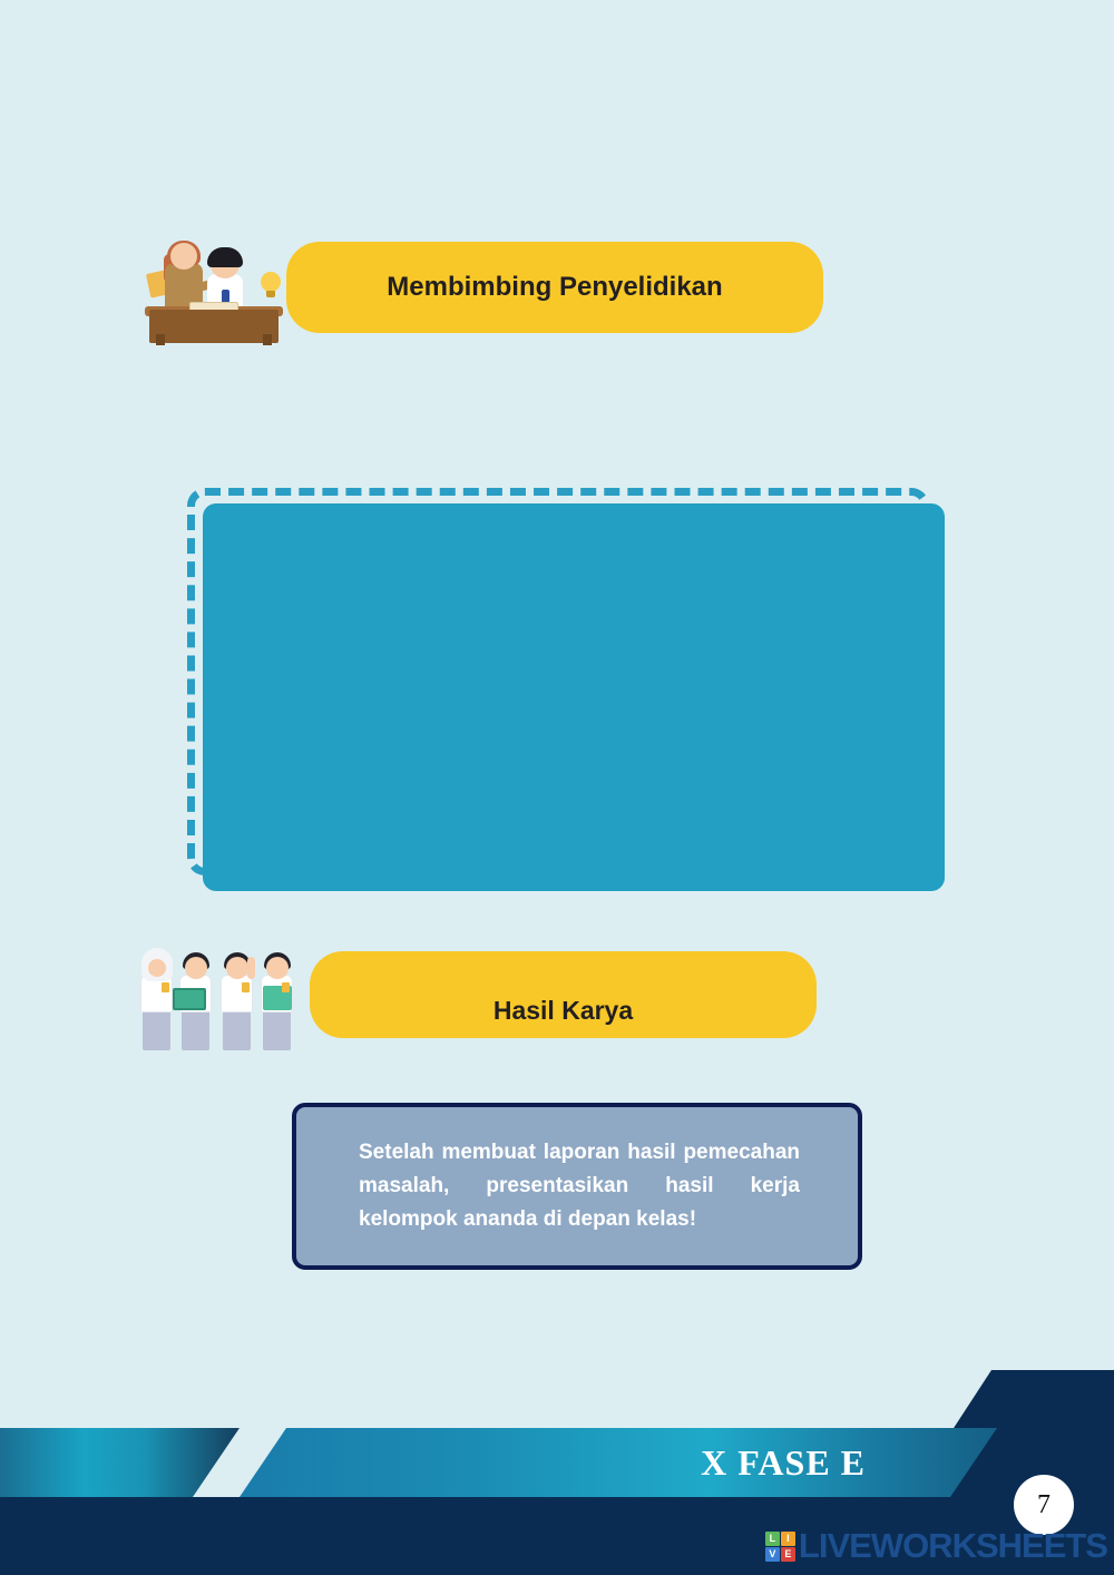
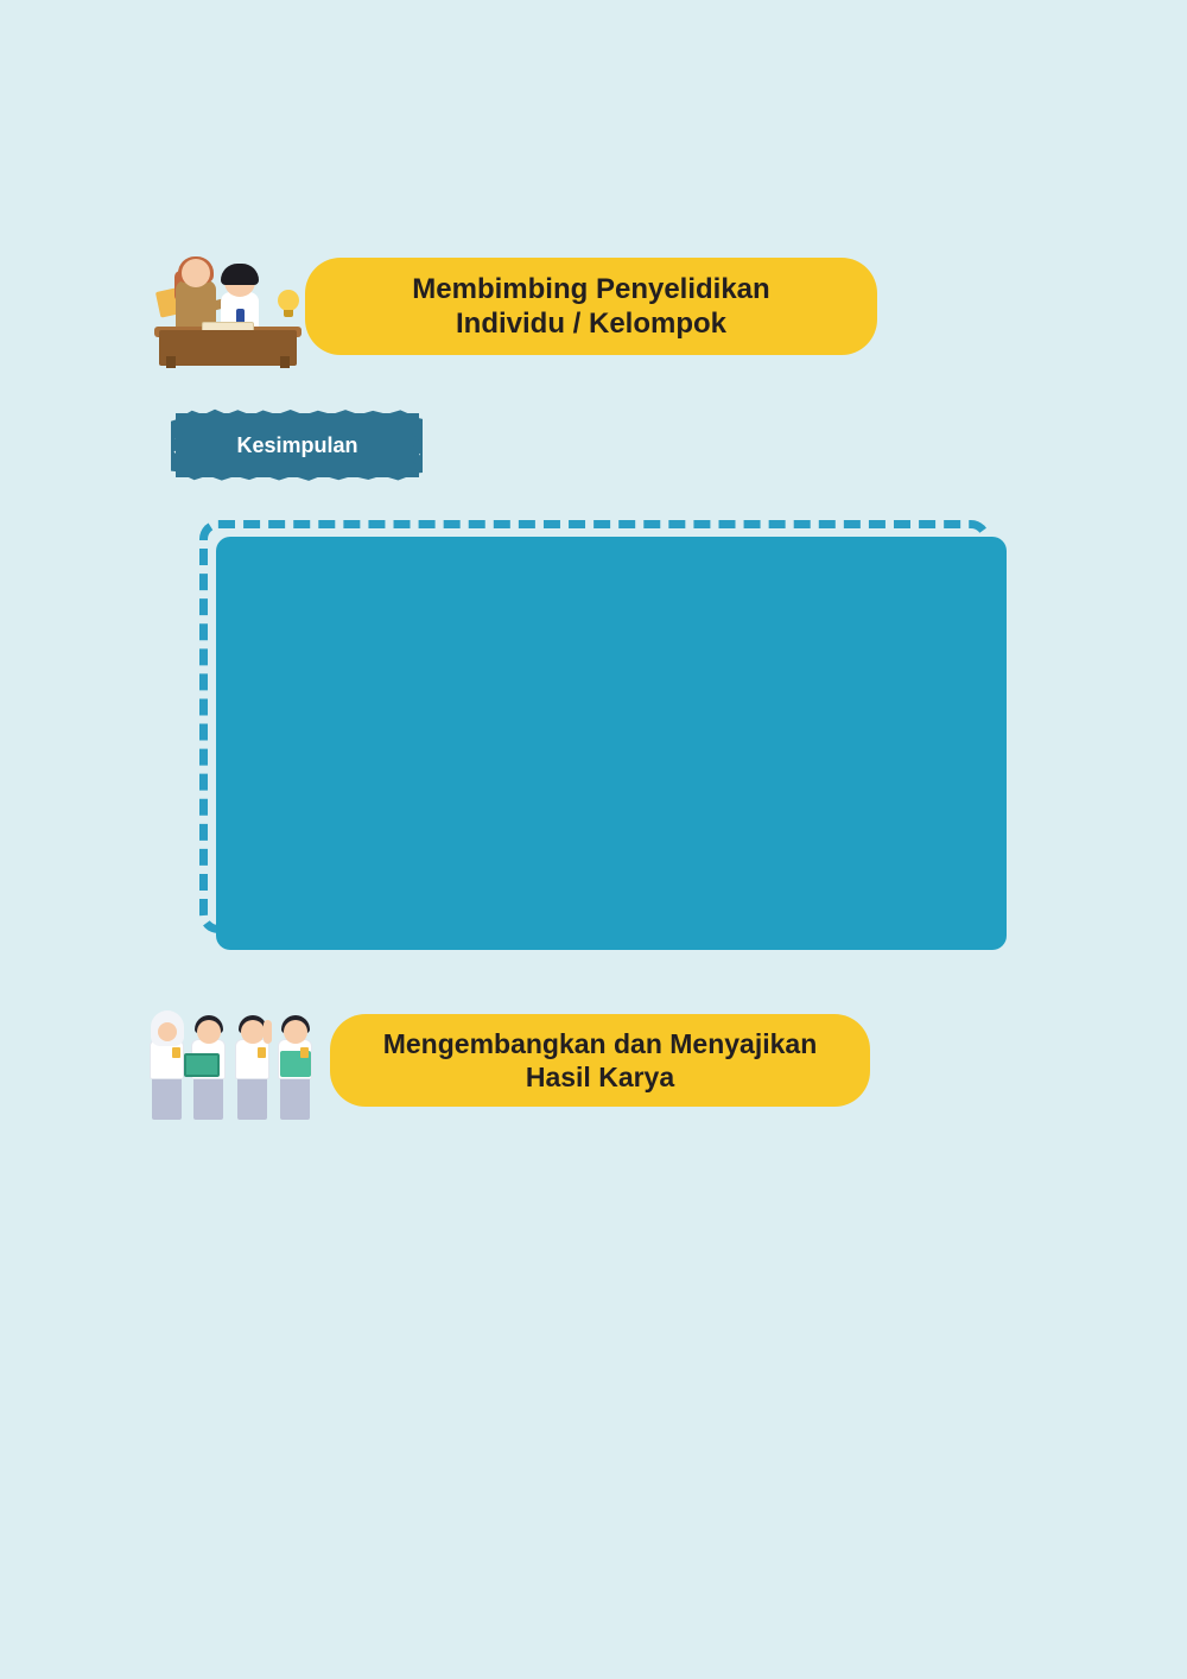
  Membimbing Penyelidikan
+ Individu / Kelompok
+ Kesimpulan
+ Mengembangkan dan Menyajikan
  Hasil Karya
- Setelah membuat laporan hasil pemecahan masalah, presentasikan hasil kerja kelompok ananda di depan kelas!
- X FASE E
- 7
- L
- I
- V
- E
- LIVEWORKSHEETS
